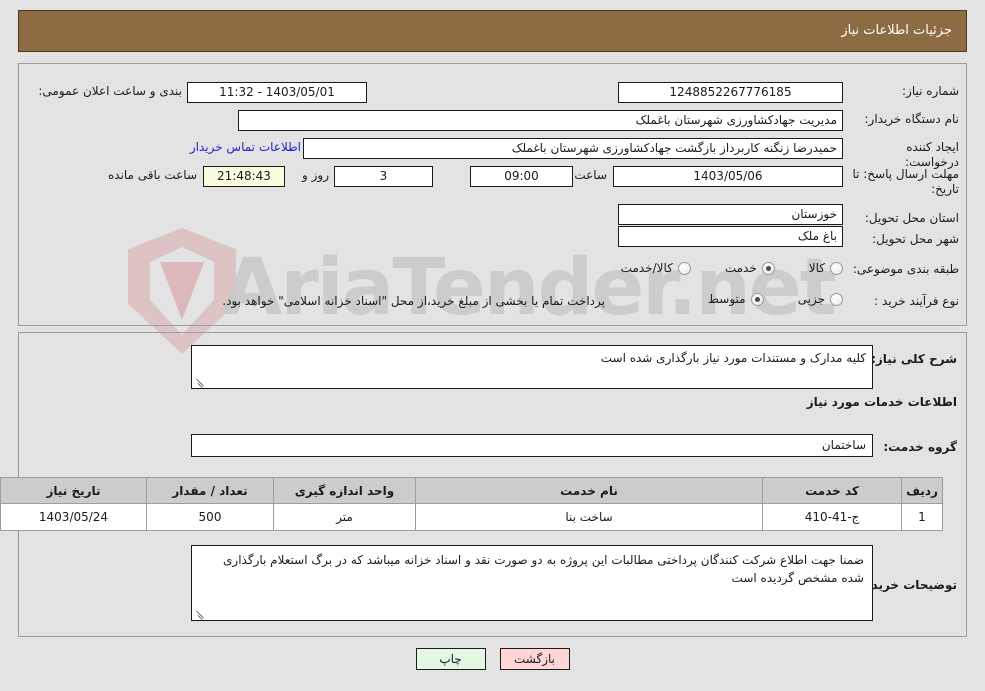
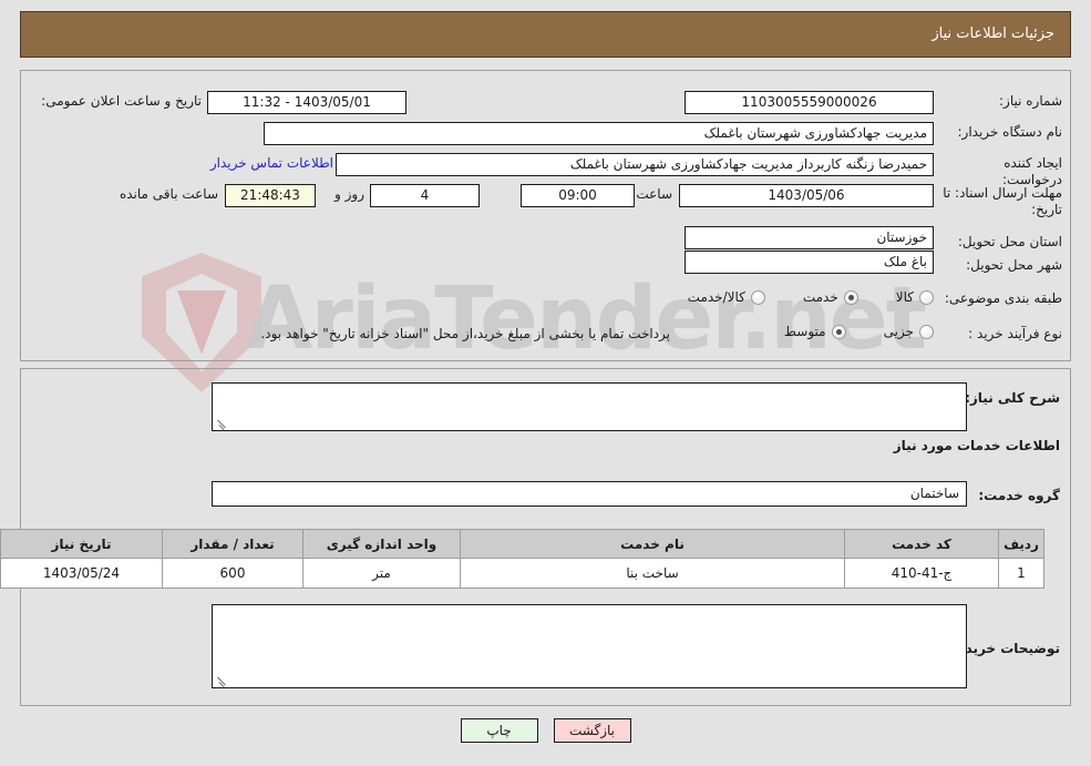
  AriaTender.net
  جزئیات اطلاعات نیاز
  شماره نیاز:
- 1248852267776185
+ 1103005559000026
- بندی و ساعت اعلان عمومی:
+ تاریخ و ساعت اعلان عمومی:
  1403/05/01 - 11:32
  نام دستگاه خریدار:
  مدیریت جهادکشاورزی شهرستان باغملک
  ایجاد کننده درخواست:
- حمیدرضا زنگنه کاربرداز بازگشت جهادکشاورزی شهرستان باغملک
+ حمیدرضا زنگنه کاربرداز مدیریت جهادکشاورزی شهرستان باغملک
  اطلاعات تماس خریدار
- مهلت ارسال پاسخ: تا تاریخ:
+ مهلت ارسال اسناد: تا تاریخ:
  1403/05/06
  ساعت
  09:00
- 3
+ 4
  روز و
  21:48:43
  ساعت باقی مانده
  استان محل تحویل:
  خوزستان
  شهر محل تحویل:
  باغ ملک
  طبقه بندی موضوعی:
  کالا
  خدمت
  کالا/خدمت
  نوع فرآیند خرید :
  جزیی
  متوسط
- پرداخت تمام یا بخشی از مبلغ خرید،از محل "اسناد خزانه اسلامی" خواهد بود.
+ پرداخت تمام یا بخشی از مبلغ خرید،از محل "اسناد خزانه تاریخ" خواهد بود.
  شرح کلی نیاز:
- کلیه مدارک و مستندات مورد نیاز بارگذاری شده است
  اطلاعات خدمات مورد نیاز
  گروه خدمت:
  ساختمان
  ردیف	کد خدمت	نام خدمت	واحد اندازه گیری	تعداد / مقدار	تاریخ نیاز
- 1	ج-41-410	ساخت بنا	متر	500	1403/05/24
+ 1	ج-41-410	ساخت بنا	متر	600	1403/05/24
  توضیحات خرید
- ضمنا جهت اطلاع شرکت کنندگان پرداختی مطالبات این پروژه به دو صورت نقد و اسناد خزانه میباشد که در برگ استعلام بارگذاری شده مشخص گردیده است
  بازگشت
  چاپ
